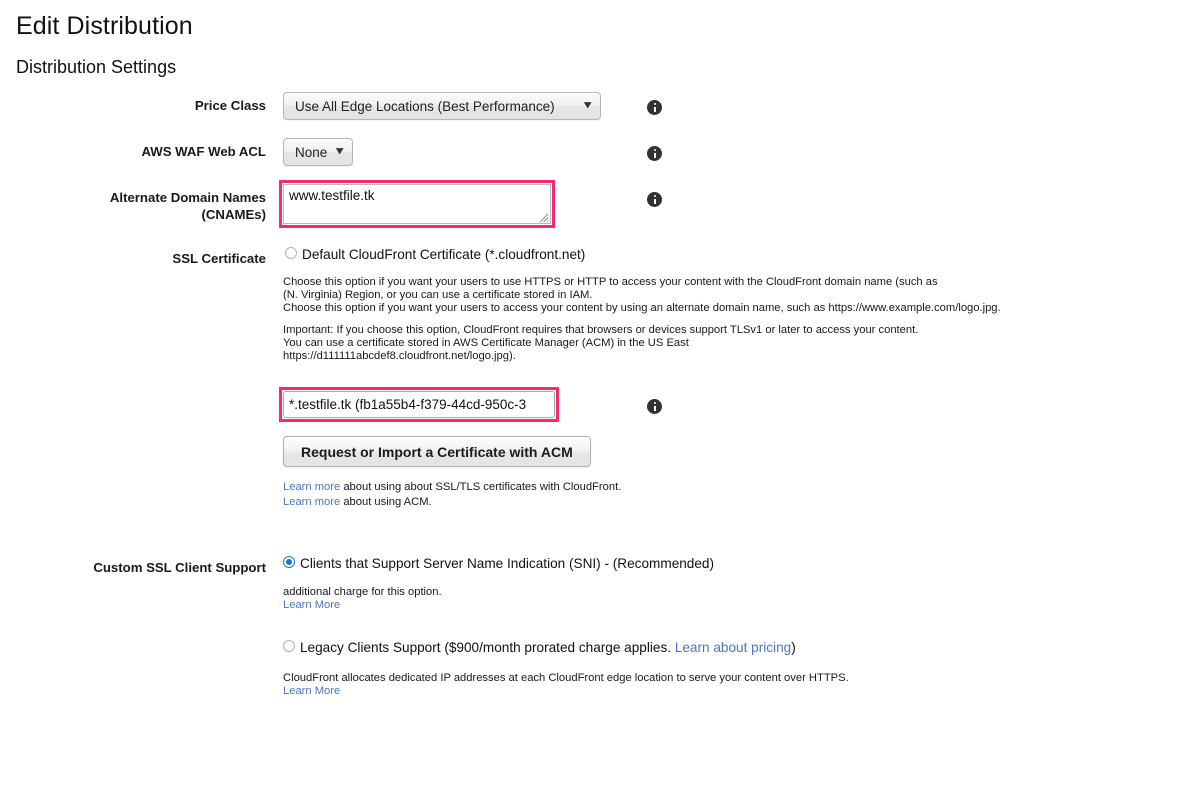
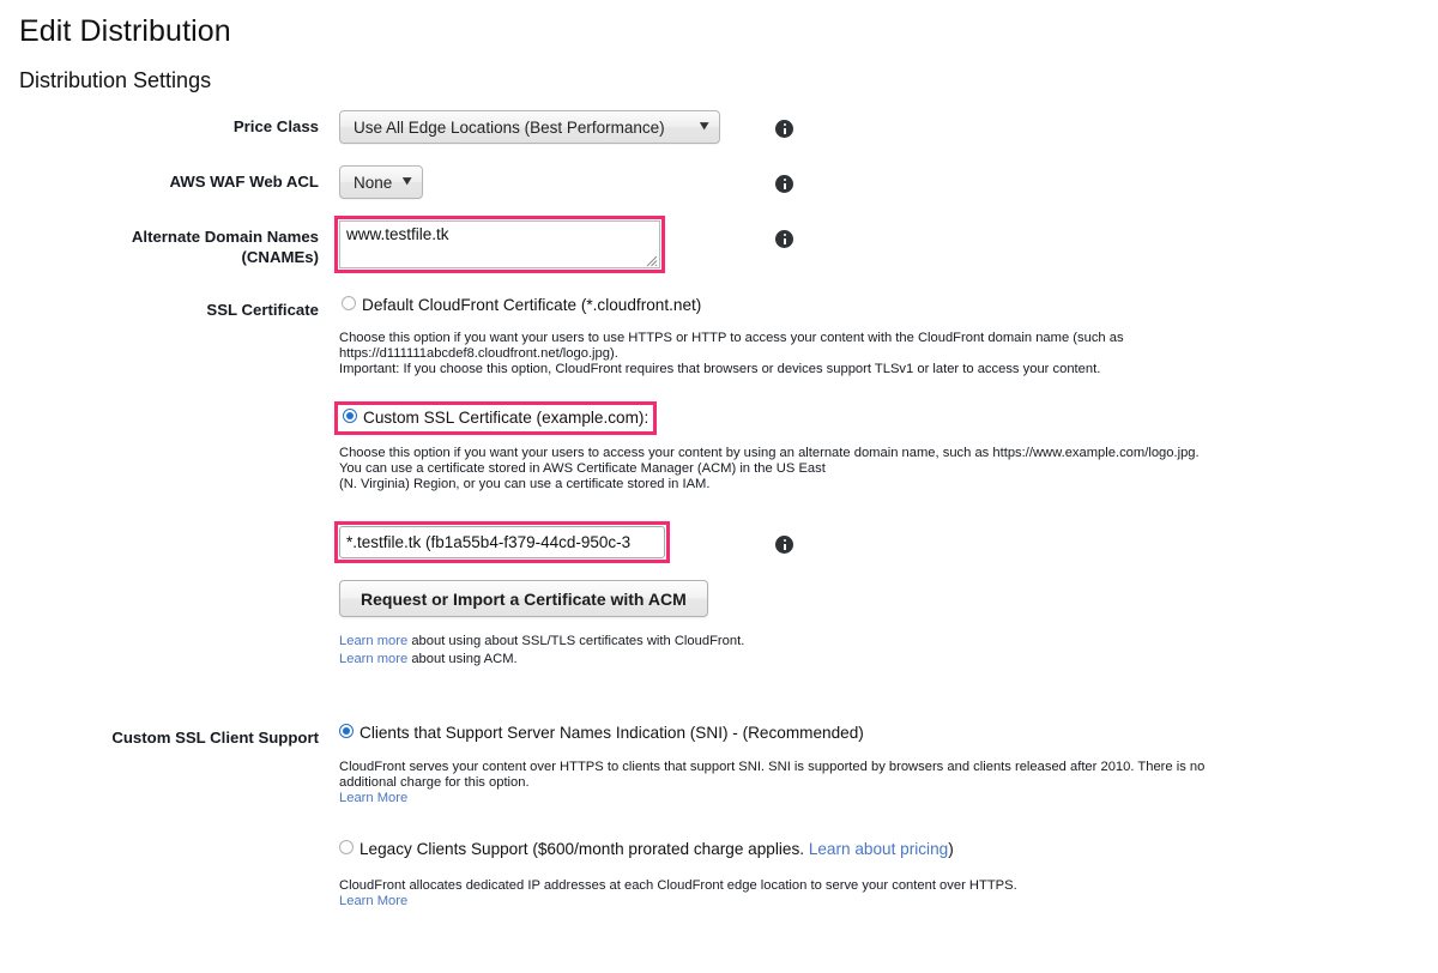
  Edit Distribution
  Distribution Settings
  Price Class
  Use All Edge Locations (Best Performance)
  ▾
  AWS WAF Web ACL
  None
  ▾
  Alternate Domain Names
  (CNAMEs)
  www.testfile.tk
  SSL Certificate
  Default CloudFront Certificate (*.cloudfront.net)
  Choose this option if you want your users to use HTTPS or HTTP to access your content with the CloudFront domain name (such as
- (N. Virginia) Region, or you can use a certificate stored in IAM.
+ https://d111111abcdef8.cloudfront.net/logo.jpg).
- Choose this option if you want your users to access your content by using an alternate domain name, such as https://www.example.com/logo.jpg.
+ Important: If you choose this option, CloudFront requires that browsers or devices support TLSv1 or later to access your content.
+ Custom SSL Certificate (example.com):
- Important: If you choose this option, CloudFront requires that browsers or devices support TLSv1 or later to access your content.
+ Choose this option if you want your users to access your content by using an alternate domain name, such as https://www.example.com/logo.jpg.
  You can use a certificate stored in AWS Certificate Manager (ACM) in the US East
- https://d111111abcdef8.cloudfront.net/logo.jpg).
+ (N. Virginia) Region, or you can use a certificate stored in IAM.
  *.testfile.tk (fb1a55b4-f379-44cd-950c-3
  Request or Import a Certificate with ACM
  Learn more about using about SSL/TLS certificates with CloudFront.
  Learn more about using ACM.
  Custom SSL Client Support
- Clients that Support Server Name Indication (SNI) - (Recommended)
+ Clients that Support Server Names Indication (SNI) - (Recommended)
+ CloudFront serves your content over HTTPS to clients that support SNI. SNI is supported by browsers and clients released after 2010. There is no
  additional charge for this option.
  Learn More
- Legacy Clients Support ($900/month prorated charge applies. Learn about pricing)
+ Legacy Clients Support ($600/month prorated charge applies. Learn about pricing)
  CloudFront allocates dedicated IP addresses at each CloudFront edge location to serve your content over HTTPS.
  Learn More
